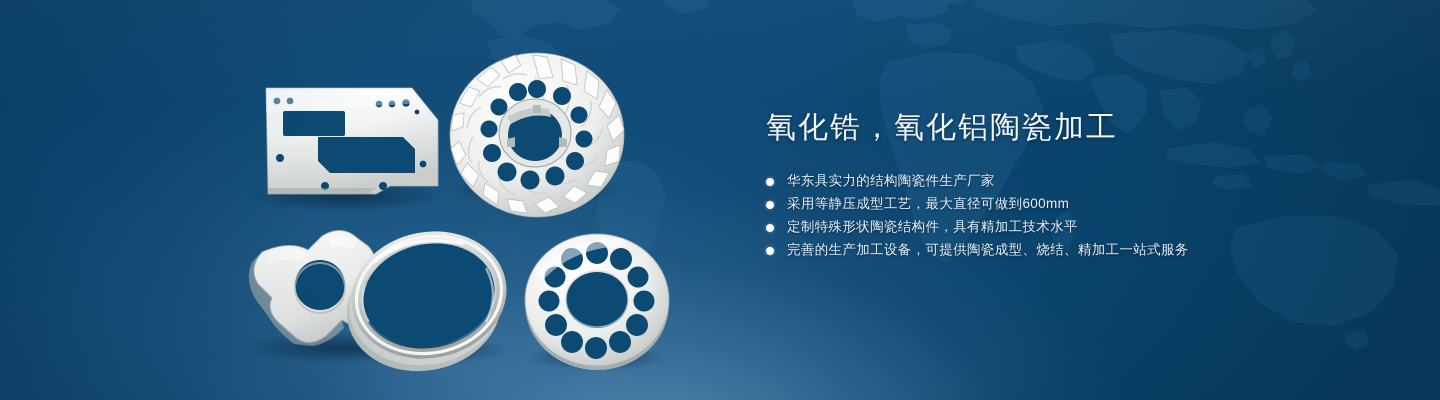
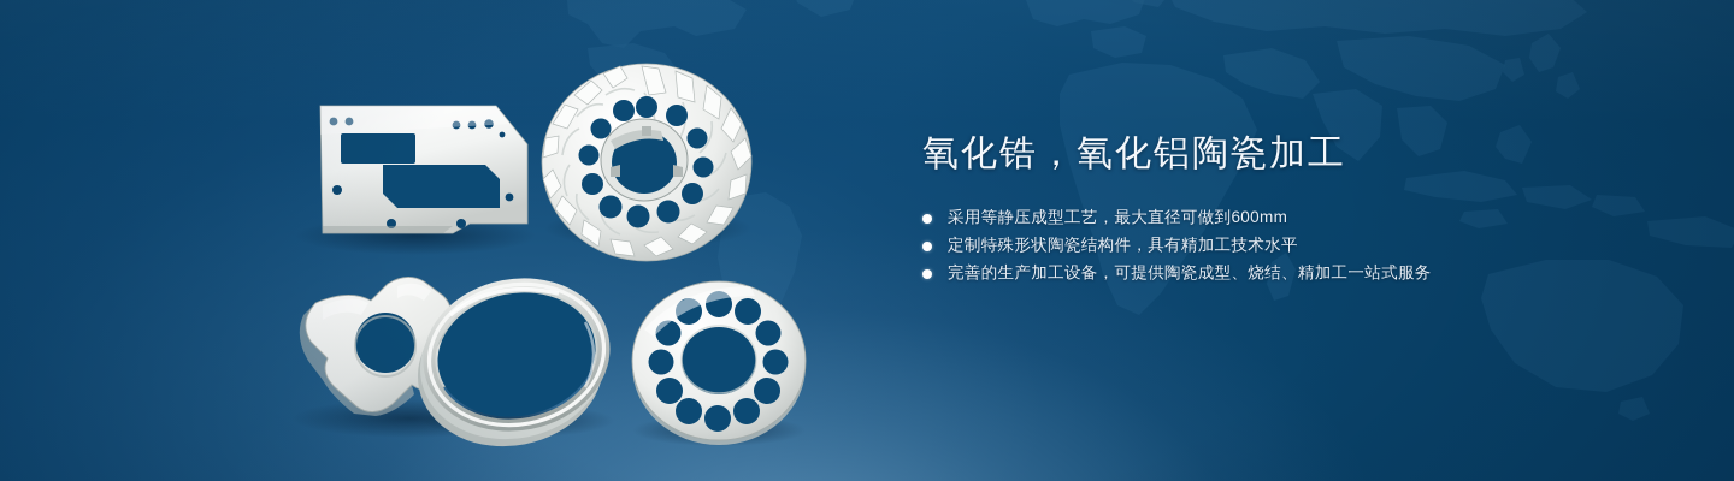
  氧化锆，氧化铝陶瓷加工
- 华东具实力的结构陶瓷件生产厂家
  采用等静压成型工艺，最大直径可做到600mm
  定制特殊形状陶瓷结构件，具有精加工技术水平
  完善的生产加工设备，可提供陶瓷成型、烧结、精加工一站式服务
